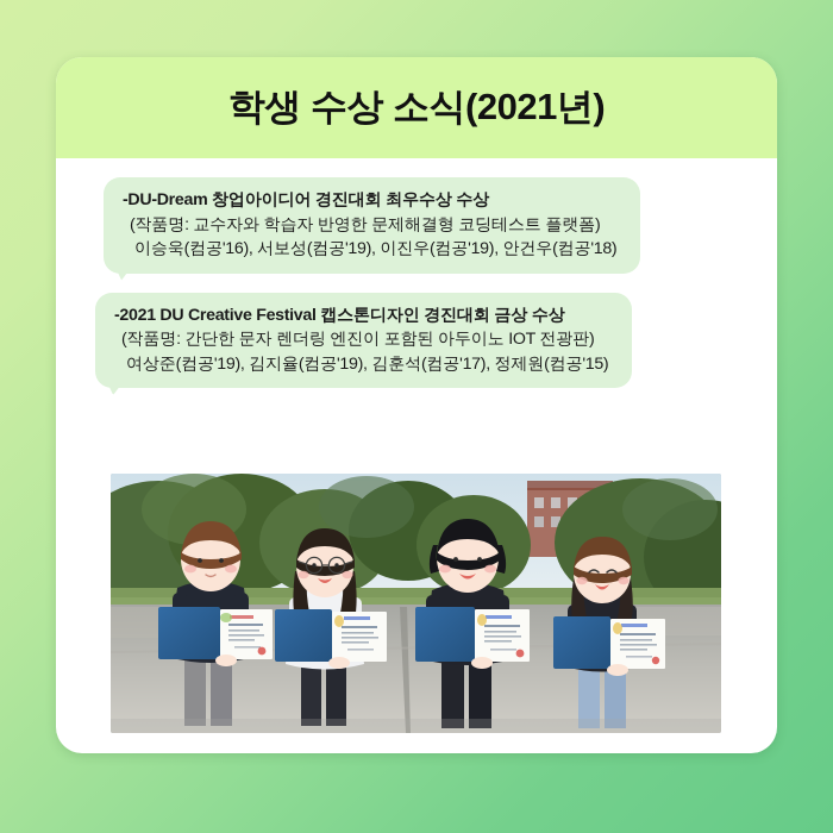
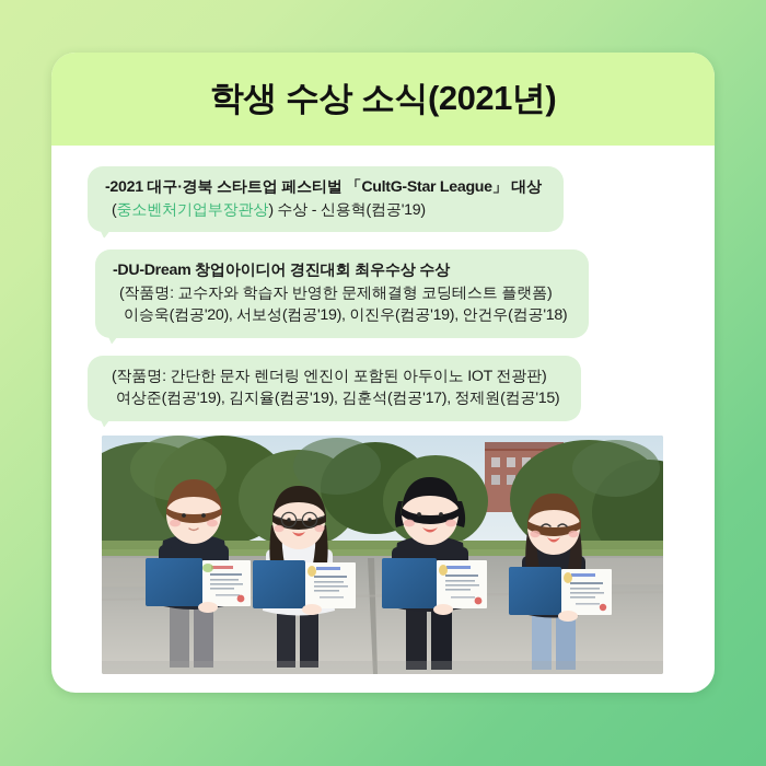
  학생 수상 소식(2021년)
+ -2021 대구·경북 스타트업 페스티벌 「CultG-Star League」 대상
+ (중소벤처기업부장관상) 수상 - 신용혁(컴공'19)
  -DU-Dream 창업아이디어 경진대회 최우수상 수상
  (작품명: 교수자와 학습자 반영한 문제해결형 코딩테스트 플랫폼)
- 이승욱(컴공'16), 서보성(컴공'19), 이진우(컴공'19), 안건우(컴공'18)
+ 이승욱(컴공'20), 서보성(컴공'19), 이진우(컴공'19), 안건우(컴공'18)
- -2021 DU Creative Festival 캡스톤디자인 경진대회 금상 수상
  (작품명: 간단한 문자 렌더링 엔진이 포함된 아두이노 IOT 전광판)
  여상준(컴공'19), 김지율(컴공'19), 김훈석(컴공'17), 정제원(컴공'15)
